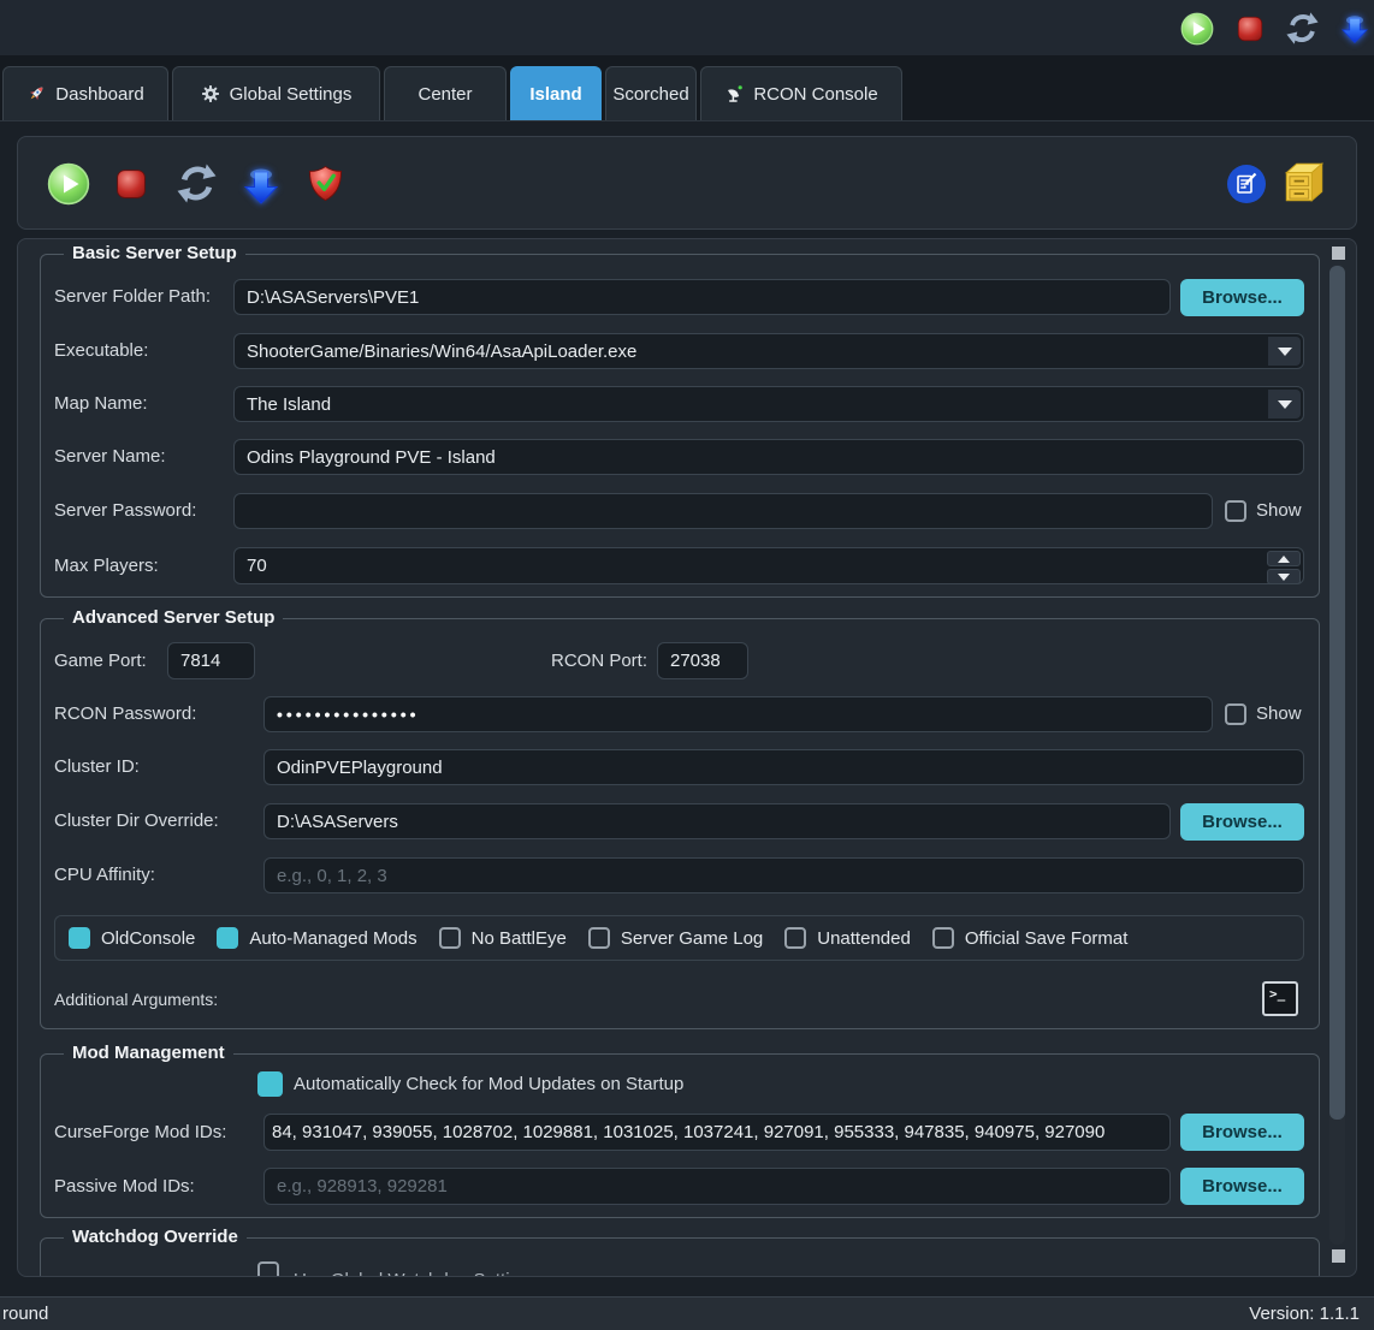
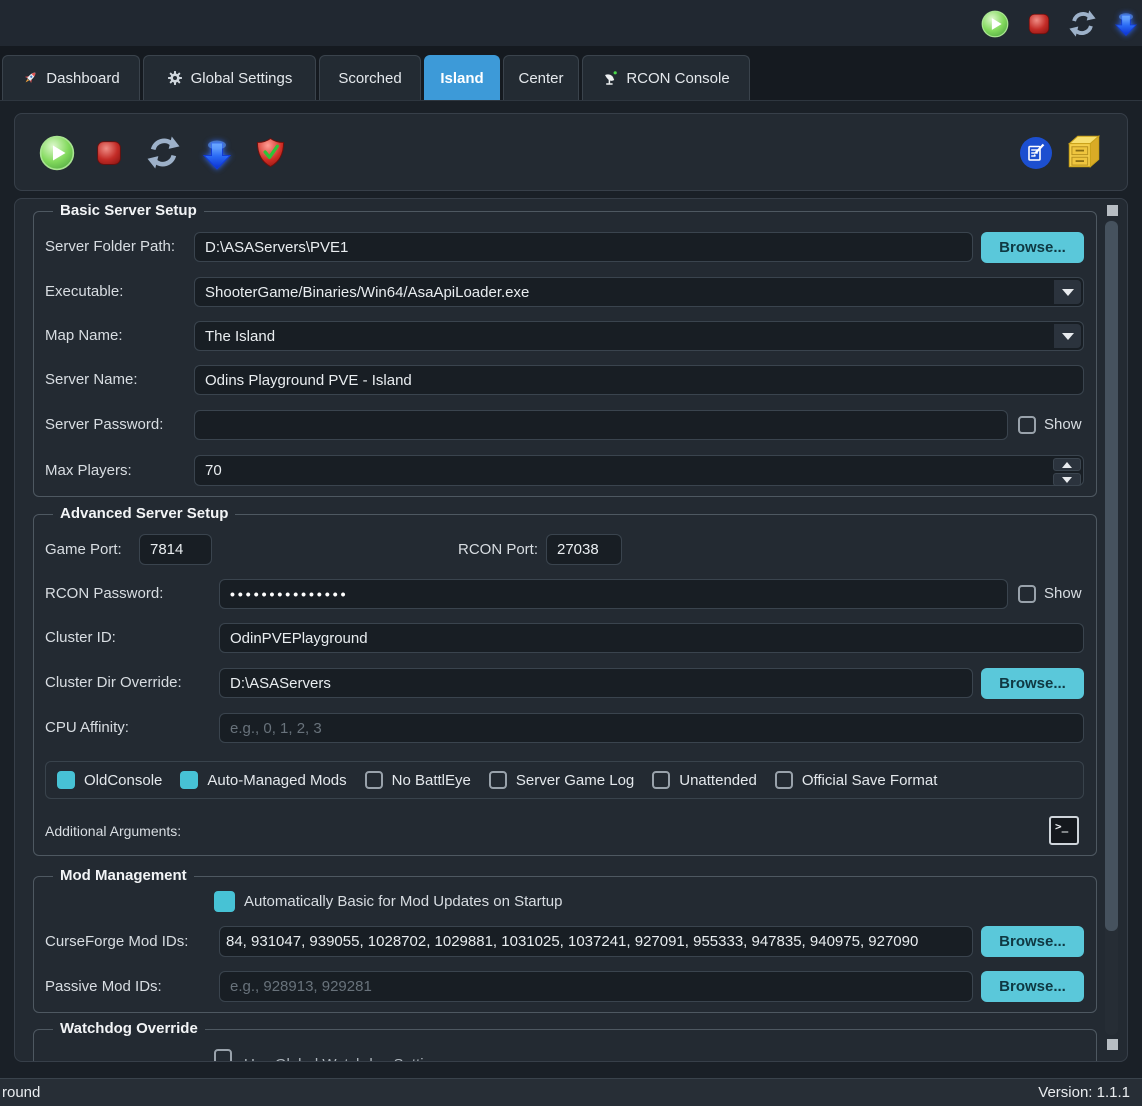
  Dashboard
  Global Settings
- Center
+ Scorched
  Island
- Scorched
+ Center
  RCON Console
  Basic Server Setup
  Server Folder Path:
  D:\ASAServers\PVE1
  Browse...
  Executable:
  ShooterGame/Binaries/Win64/AsaApiLoader.exe
  Map Name:
  The Island
  Server Name:
  Odins Playground PVE - Island
  Server Password:
  Show
  Max Players:
  70
  Advanced Server Setup
  Game Port:
  7814
  RCON Port:
  27038
  RCON Password:
  •••••••••••••••
  Show
  Cluster ID:
  OdinPVEPlayground
  Cluster Dir Override:
  D:\ASAServers
  Browse...
  CPU Affinity:
  e.g., 0, 1, 2, 3
  OldConsole
  Auto-Managed Mods
  No BattlEye
  Server Game Log
  Unattended
  Official Save Format
  Additional Arguments:
  >_
  Mod Management
- Automatically Check for Mod Updates on Startup
+ Automatically Basic for Mod Updates on Startup
  CurseForge Mod IDs:
  84, 931047, 939055, 1028702, 1029881, 1031025, 1037241, 927091, 955333, 947835, 940975, 927090
  Browse...
  Passive Mod IDs:
  e.g., 928913, 929281
  Browse...
  Watchdog Override
  round
  Version: 1.1.1
